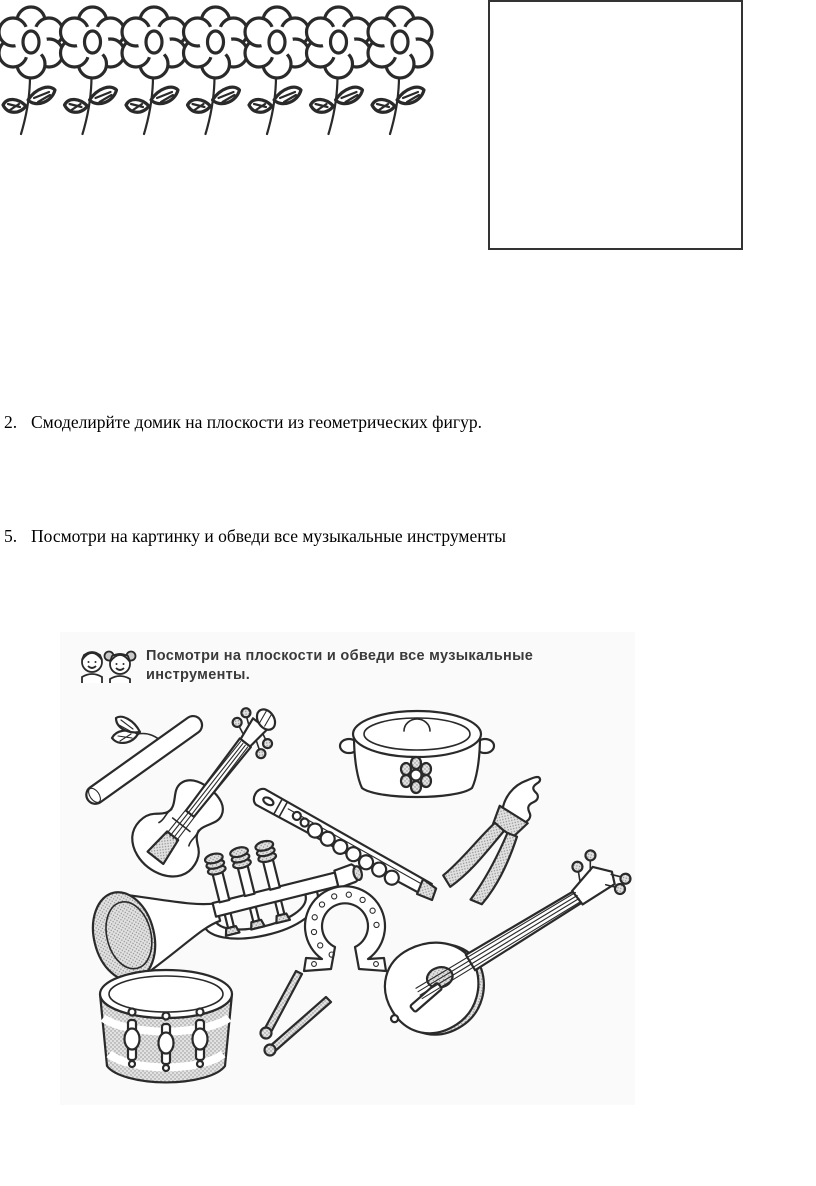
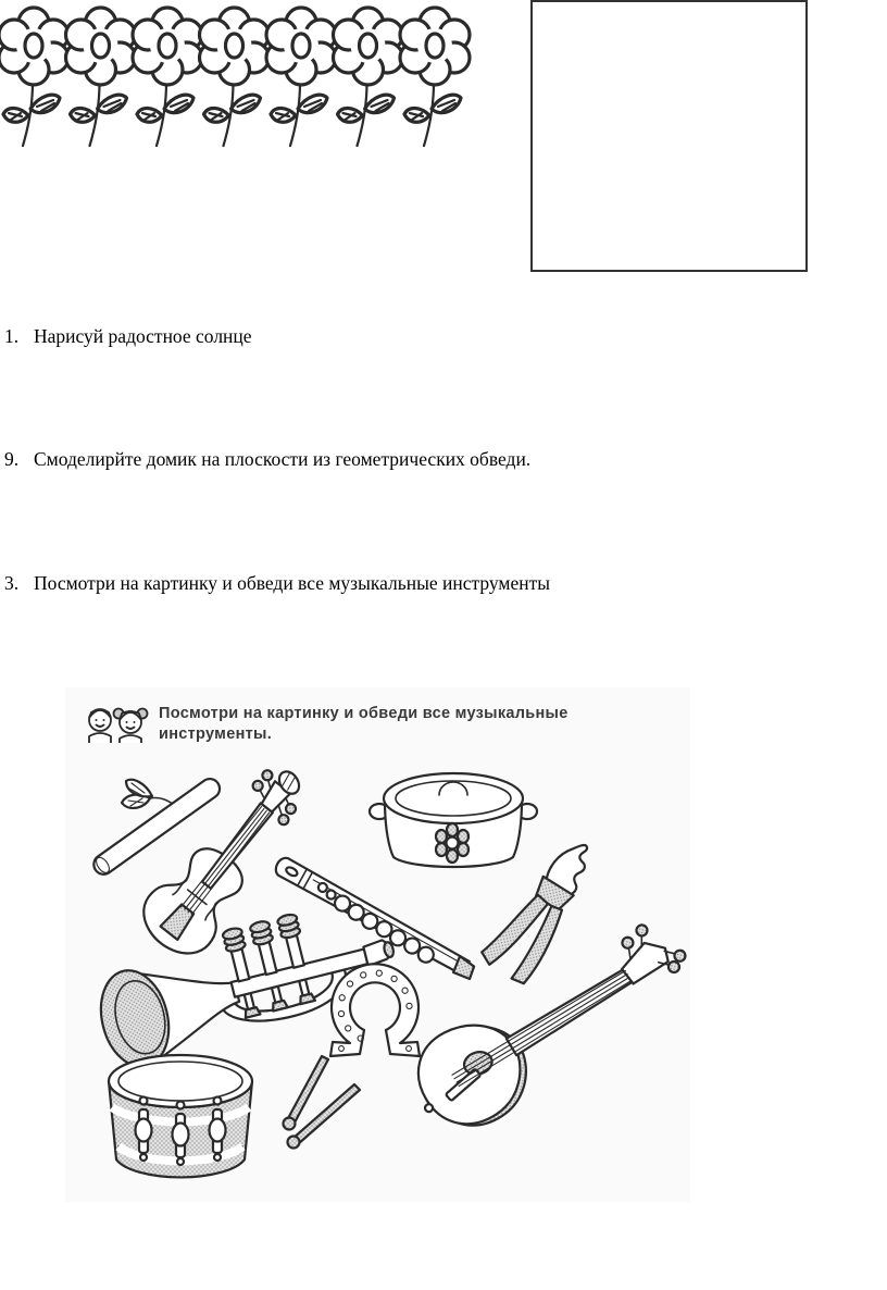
+ 1.
+ Нарисуй радостное солнце
- 2.
+ 9.
- Смоделирйте домик на плоскости из геометрических фигур.
+ Смоделирйте домик на плоскости из геометрических обведи.
- 5.
+ 3.
  Посмотри на картинку и обведи все музыкальные инструменты
- Посмотри на плоскости и обведи все музыкальные инструменты.
+ Посмотри на картинку и обведи все музыкальные инструменты.
